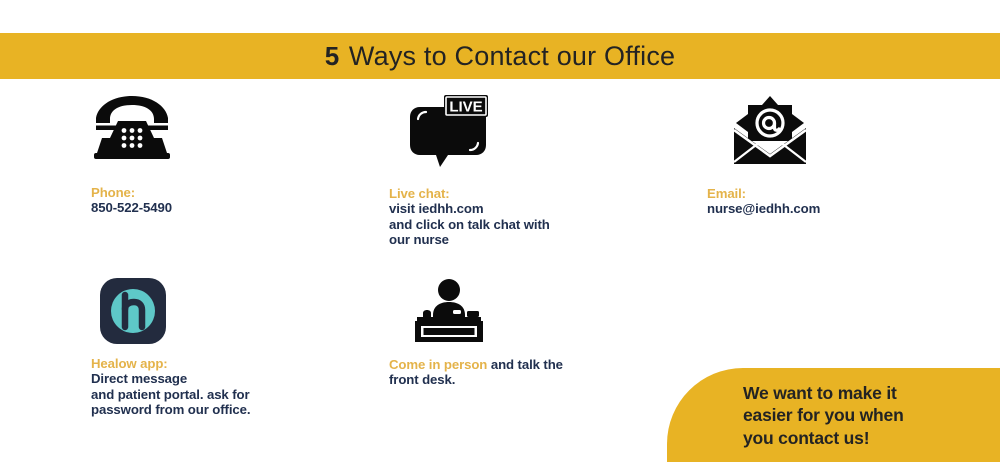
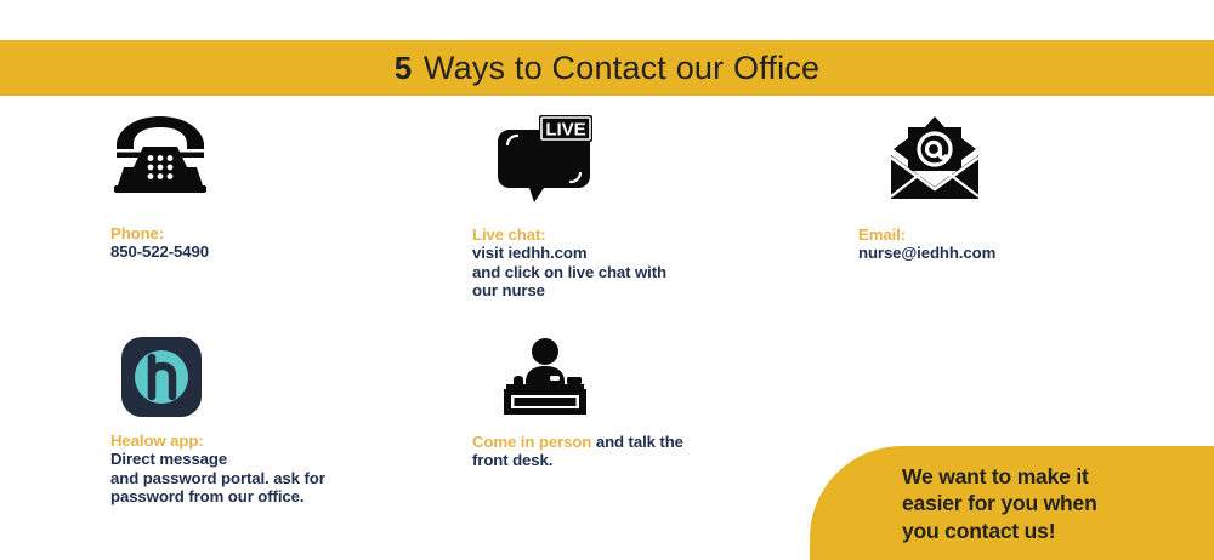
  5 Ways to Contact our Office
  Phone:
  850-522-5490
  LIVE
  Live chat:
  visit iedhh.com
- and click on talk chat with
+ and click on live chat with
  our nurse
  Email:
  nurse@iedhh.com
  Healow app:
  Direct message
- and patient portal. ask for
+ and password portal. ask for
  password from our office.
  Come in person and talk the
  front desk.
  We want to make it
  easier for you when
  you contact us!
